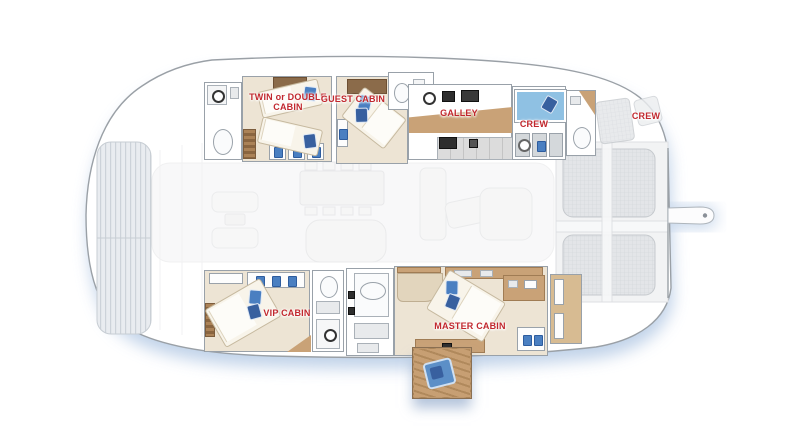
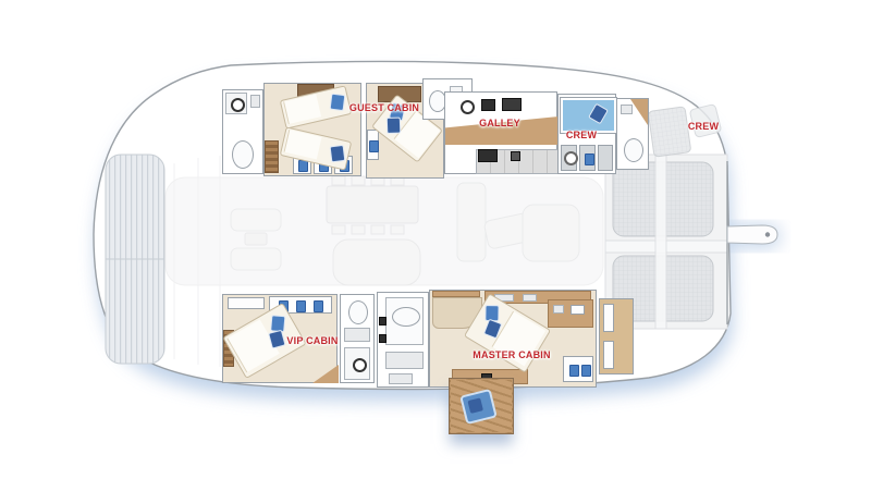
- TWIN or DOUBLE CABIN
  GUEST CABIN
  GALLEY
  CREW
  CREW
  VIP CABIN
  MASTER CABIN
